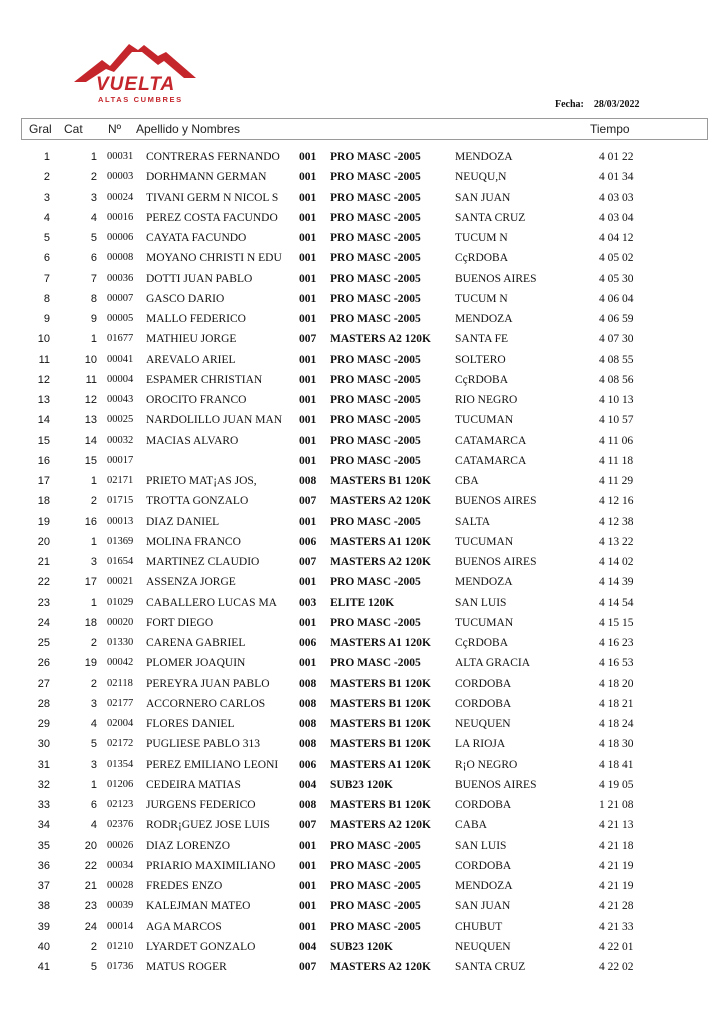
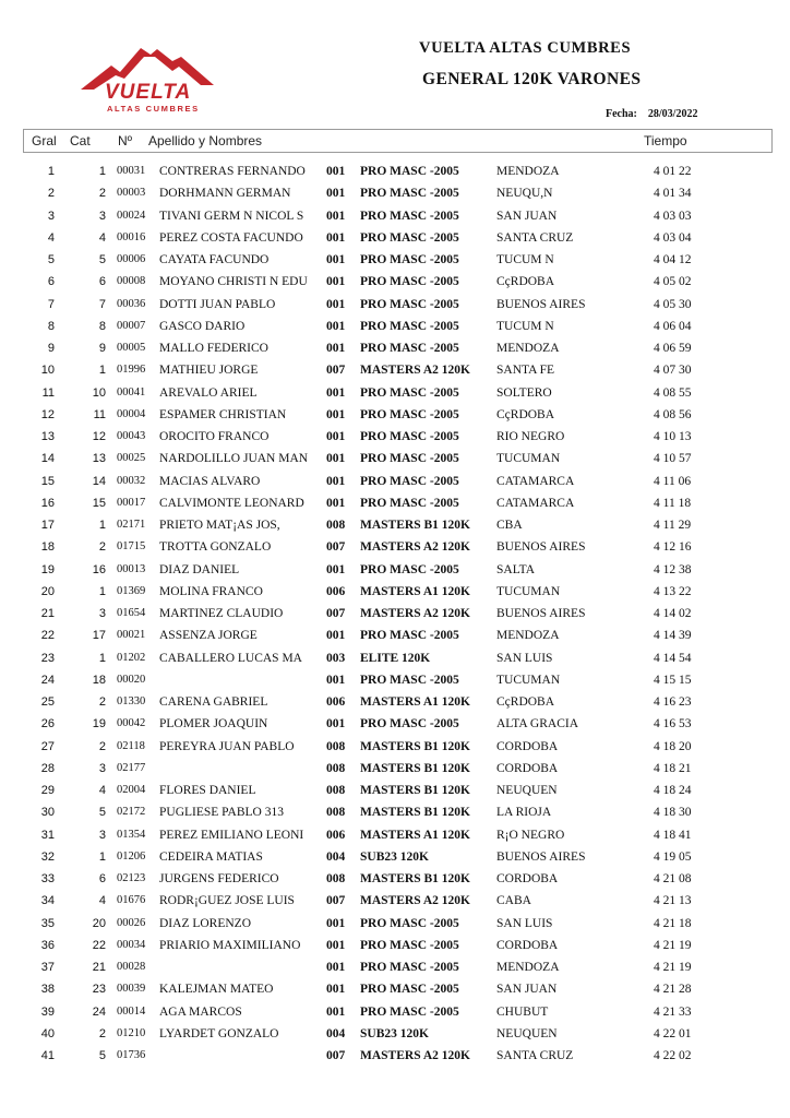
  VUELTA
  ALTAS CUMBRES
+ VUELTA ALTAS CUMBRES
+ GENERAL 120K VARONES
  Fecha: 28/03/2022
  Gral
  Cat
  Nº
  Apellido y Nombres
  Tiempo
  1
  1
  00031
  CONTRERAS FERNANDO
  001
  PRO MASC -2005
  MENDOZA
  4 01 22
  2
  2
  00003
  DORHMANN GERMAN
  001
  PRO MASC -2005
  NEUQU,N
  4 01 34
  3
  3
  00024
  TIVANI GERM N NICOL S
  001
  PRO MASC -2005
  SAN JUAN
  4 03 03
  4
  4
  00016
  PEREZ COSTA FACUNDO
  001
  PRO MASC -2005
  SANTA CRUZ
  4 03 04
  5
  5
  00006
  CAYATA FACUNDO
  001
  PRO MASC -2005
  TUCUM N
  4 04 12
  6
  6
  00008
  MOYANO CHRISTI N EDU
  001
  PRO MASC -2005
  CçRDOBA
  4 05 02
  7
  7
  00036
  DOTTI JUAN PABLO
  001
  PRO MASC -2005
  BUENOS AIRES
  4 05 30
  8
  8
  00007
  GASCO DARIO
  001
  PRO MASC -2005
  TUCUM N
  4 06 04
  9
  9
  00005
  MALLO FEDERICO
  001
  PRO MASC -2005
  MENDOZA
  4 06 59
  10
  1
- 01677
+ 01996
  MATHIEU JORGE
  007
  MASTERS A2 120K
  SANTA FE
  4 07 30
  11
  10
  00041
  AREVALO ARIEL
  001
  PRO MASC -2005
  SOLTERO
  4 08 55
  12
  11
  00004
  ESPAMER CHRISTIAN
  001
  PRO MASC -2005
  CçRDOBA
  4 08 56
  13
  12
  00043
  OROCITO FRANCO
  001
  PRO MASC -2005
  RIO NEGRO
  4 10 13
  14
  13
  00025
  NARDOLILLO JUAN MAN
  001
  PRO MASC -2005
  TUCUMAN
  4 10 57
  15
  14
  00032
  MACIAS ALVARO
  001
  PRO MASC -2005
  CATAMARCA
  4 11 06
  16
  15
  00017
+ CALVIMONTE LEONARD
  001
  PRO MASC -2005
  CATAMARCA
  4 11 18
  17
  1
  02171
  PRIETO MAT¡AS JOS,
  008
  MASTERS B1 120K
  CBA
  4 11 29
  18
  2
  01715
  TROTTA GONZALO
  007
  MASTERS A2 120K
  BUENOS AIRES
  4 12 16
  19
  16
  00013
  DIAZ DANIEL
  001
  PRO MASC -2005
  SALTA
  4 12 38
  20
  1
  01369
  MOLINA FRANCO
  006
  MASTERS A1 120K
  TUCUMAN
  4 13 22
  21
  3
  01654
  MARTINEZ CLAUDIO
  007
  MASTERS A2 120K
  BUENOS AIRES
  4 14 02
  22
  17
  00021
  ASSENZA JORGE
  001
  PRO MASC -2005
  MENDOZA
  4 14 39
  23
  1
- 01029
+ 01202
  CABALLERO LUCAS MA
  003
  ELITE 120K
  SAN LUIS
  4 14 54
  24
  18
  00020
- FORT DIEGO
  001
  PRO MASC -2005
  TUCUMAN
  4 15 15
  25
  2
  01330
  CARENA GABRIEL
  006
  MASTERS A1 120K
  CçRDOBA
  4 16 23
  26
  19
  00042
  PLOMER JOAQUIN
  001
  PRO MASC -2005
  ALTA GRACIA
  4 16 53
  27
  2
  02118
  PEREYRA JUAN PABLO
  008
  MASTERS B1 120K
  CORDOBA
  4 18 20
  28
  3
  02177
- ACCORNERO CARLOS
  008
  MASTERS B1 120K
  CORDOBA
  4 18 21
  29
  4
  02004
  FLORES DANIEL
  008
  MASTERS B1 120K
  NEUQUEN
  4 18 24
  30
  5
  02172
  PUGLIESE PABLO 313
  008
  MASTERS B1 120K
  LA RIOJA
  4 18 30
  31
  3
  01354
  PEREZ EMILIANO LEONI
  006
  MASTERS A1 120K
  R¡O NEGRO
  4 18 41
  32
  1
  01206
  CEDEIRA MATIAS
  004
  SUB23 120K
  BUENOS AIRES
  4 19 05
  33
  6
  02123
  JURGENS FEDERICO
  008
  MASTERS B1 120K
  CORDOBA
- 1 21 08
+ 4 21 08
  34
  4
- 02376
+ 01676
  RODR¡GUEZ JOSE LUIS
  007
  MASTERS A2 120K
  CABA
  4 21 13
  35
  20
  00026
  DIAZ LORENZO
  001
  PRO MASC -2005
  SAN LUIS
  4 21 18
  36
  22
  00034
  PRIARIO MAXIMILIANO
  001
  PRO MASC -2005
  CORDOBA
  4 21 19
  37
  21
  00028
- FREDES ENZO
  001
  PRO MASC -2005
  MENDOZA
  4 21 19
  38
  23
  00039
  KALEJMAN MATEO
  001
  PRO MASC -2005
  SAN JUAN
  4 21 28
  39
  24
  00014
  AGA MARCOS
  001
  PRO MASC -2005
  CHUBUT
  4 21 33
  40
  2
  01210
  LYARDET GONZALO
  004
  SUB23 120K
  NEUQUEN
  4 22 01
  41
  5
  01736
- MATUS ROGER
  007
  MASTERS A2 120K
  SANTA CRUZ
  4 22 02
